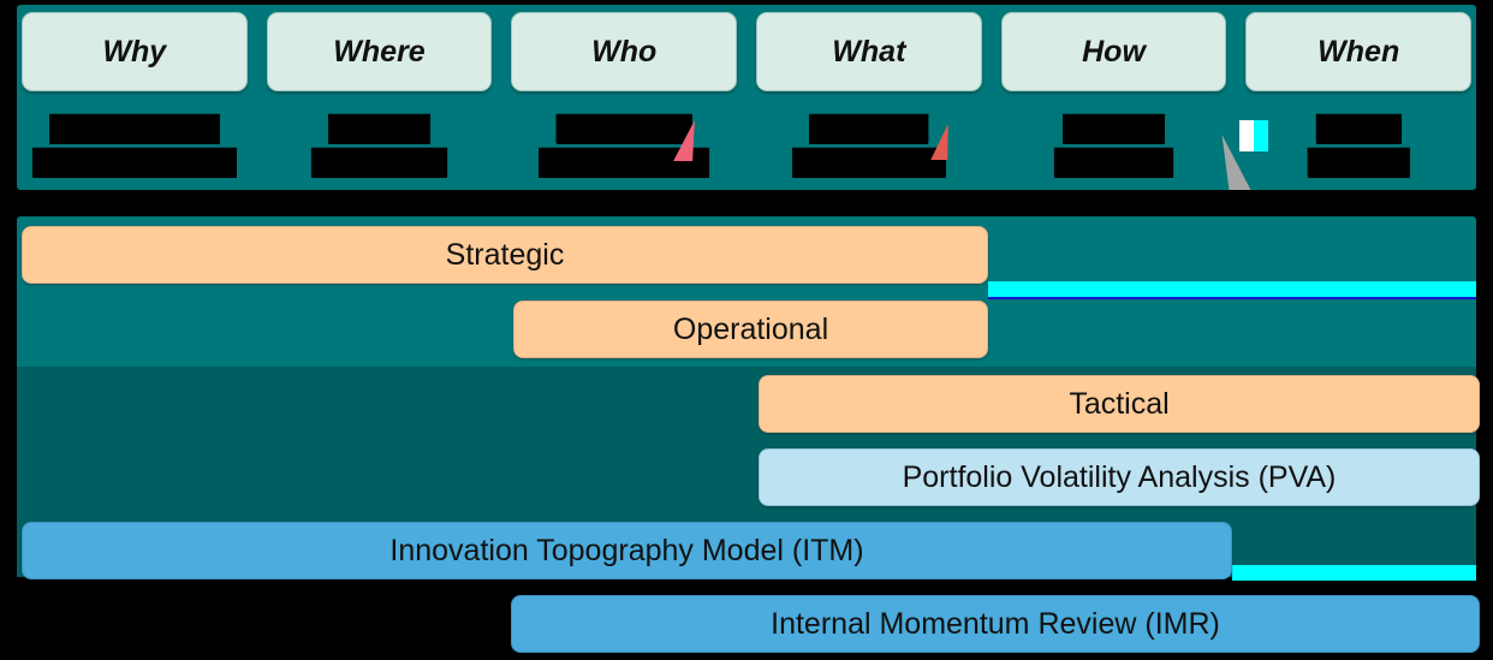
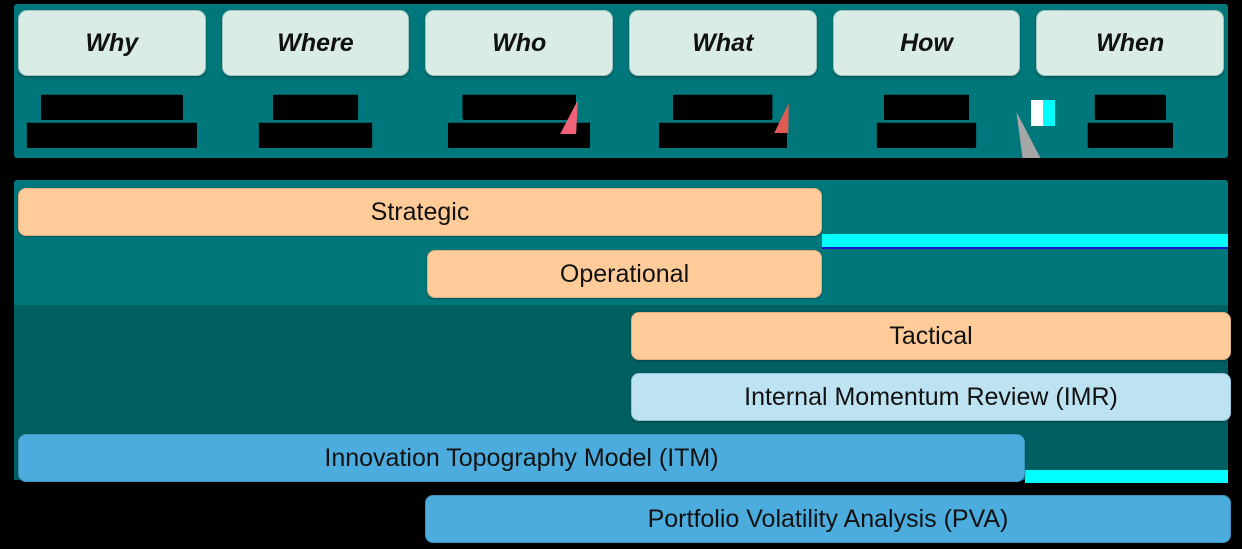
  Why
  Where
  Who
  What
  How
  When
  ████████████
  ██████
  ████████
  ████████
  ██████████
  ███████
  █████████
  ██████
  ███████
  █████
  ██████
  Strategic
  Operational
  Tactical
- Portfolio Volatility Analysis (PVA)
+ Internal Momentum Review (IMR)
  Innovation Topography Model (ITM)
- Internal Momentum Review (IMR)
+ Portfolio Volatility Analysis (PVA)
